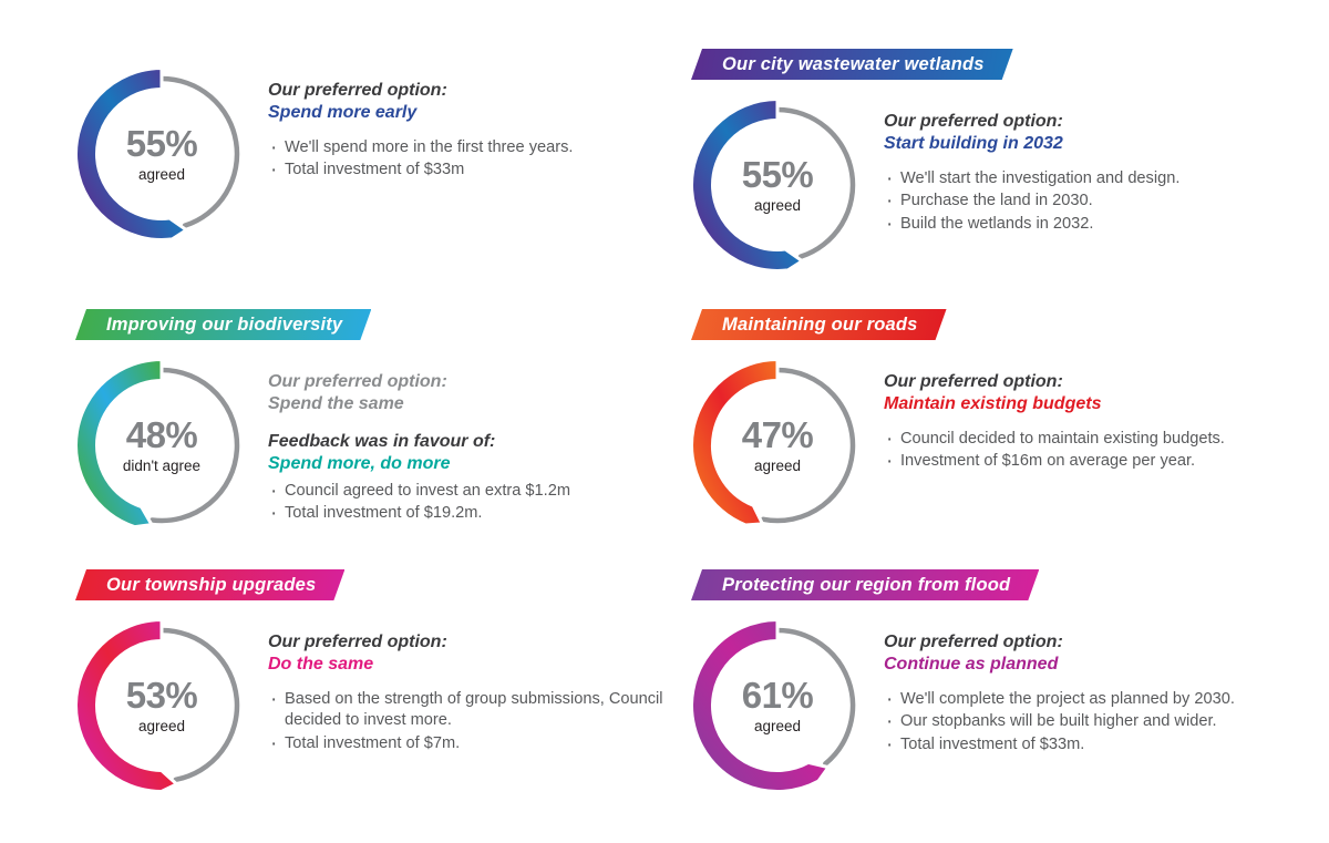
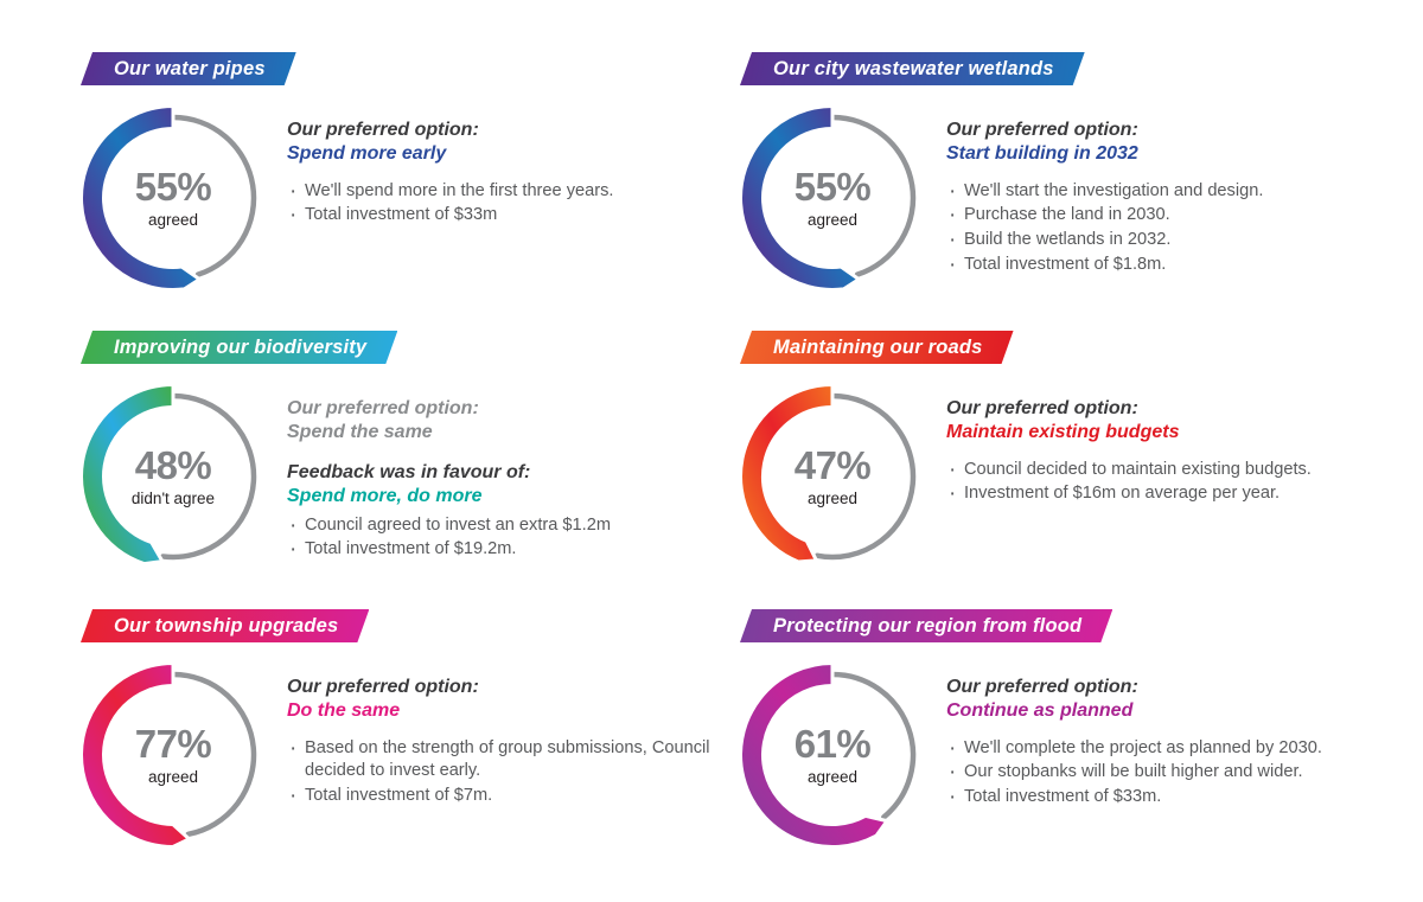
+ Our water pipes
  55%
  agreed
  Our preferred option:
  Spend more early
  We'll spend more in the first three years.
  Total investment of $33m
  Our city wastewater wetlands
  55%
  agreed
  Our preferred option:
  Start building in 2032
  We'll start the investigation and design.
  Purchase the land in 2030.
  Build the wetlands in 2032.
+ Total investment of $1.8m.
  Improving our biodiversity
  48%
  didn't agree
  Our preferred option:
  Spend the same
  Feedback was in favour of:
  Spend more, do more
  Council agreed to invest an extra $1.2m
  Total investment of $19.2m.
  Maintaining our roads
  47%
  agreed
  Our preferred option:
  Maintain existing budgets
  Council decided to maintain existing budgets.
  Investment of $16m on average per year.
  Our township upgrades
- 53%
+ 77%
  agreed
  Our preferred option:
  Do the same
- Based on the strength of group submissions, Council decided to invest more.
+ Based on the strength of group submissions, Council decided to invest early.
  Total investment of $7m.
  Protecting our region from flood
  61%
  agreed
  Our preferred option:
  Continue as planned
  We'll complete the project as planned by 2030.
  Our stopbanks will be built higher and wider.
  Total investment of $33m.
